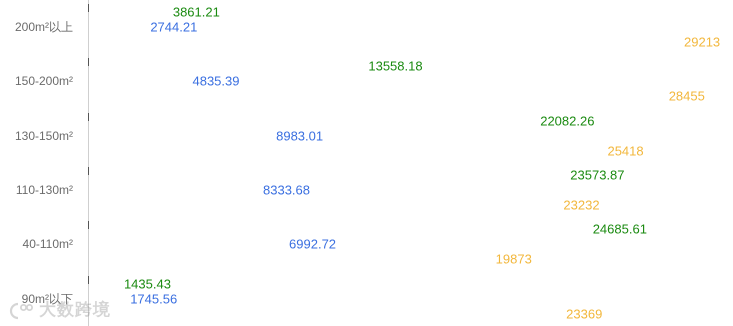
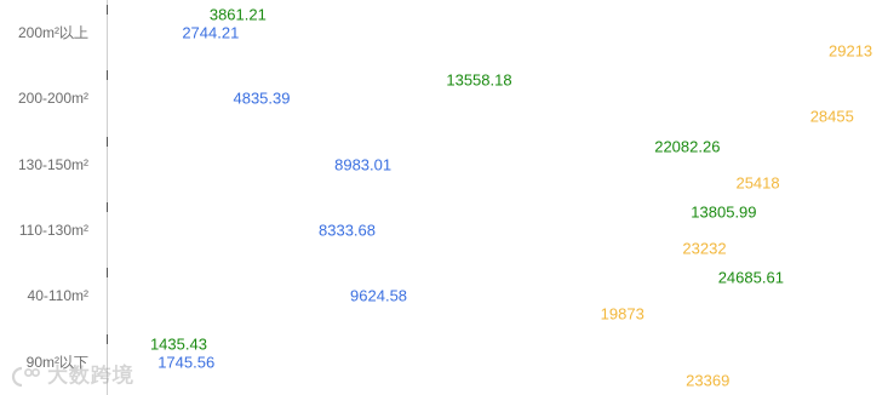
  200m²以上
  3861.21
  2744.21
  29213
- 150-200m²
+ 200-200m²
  13558.18
  4835.39
  28455
  130-150m²
  22082.26
  8983.01
  25418
  110-130m²
- 23573.87
+ 13805.99
  8333.68
  23232
  40-110m²
  24685.61
- 6992.72
+ 9624.58
  19873
  90m²以下
  1435.43
  1745.56
  23369
  大数跨境
